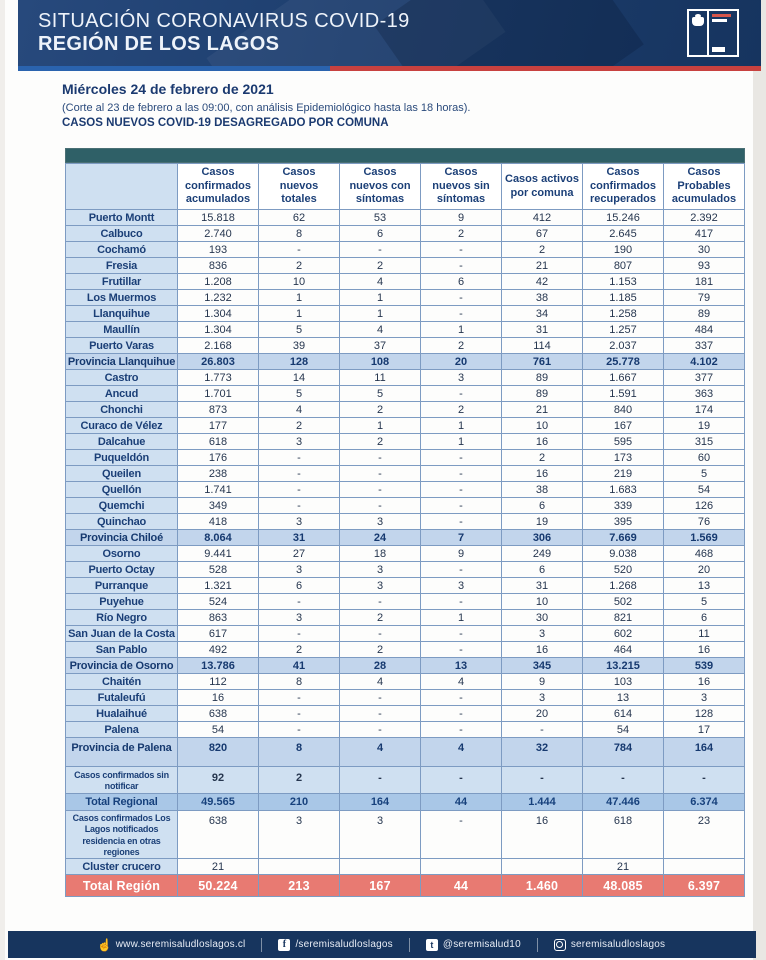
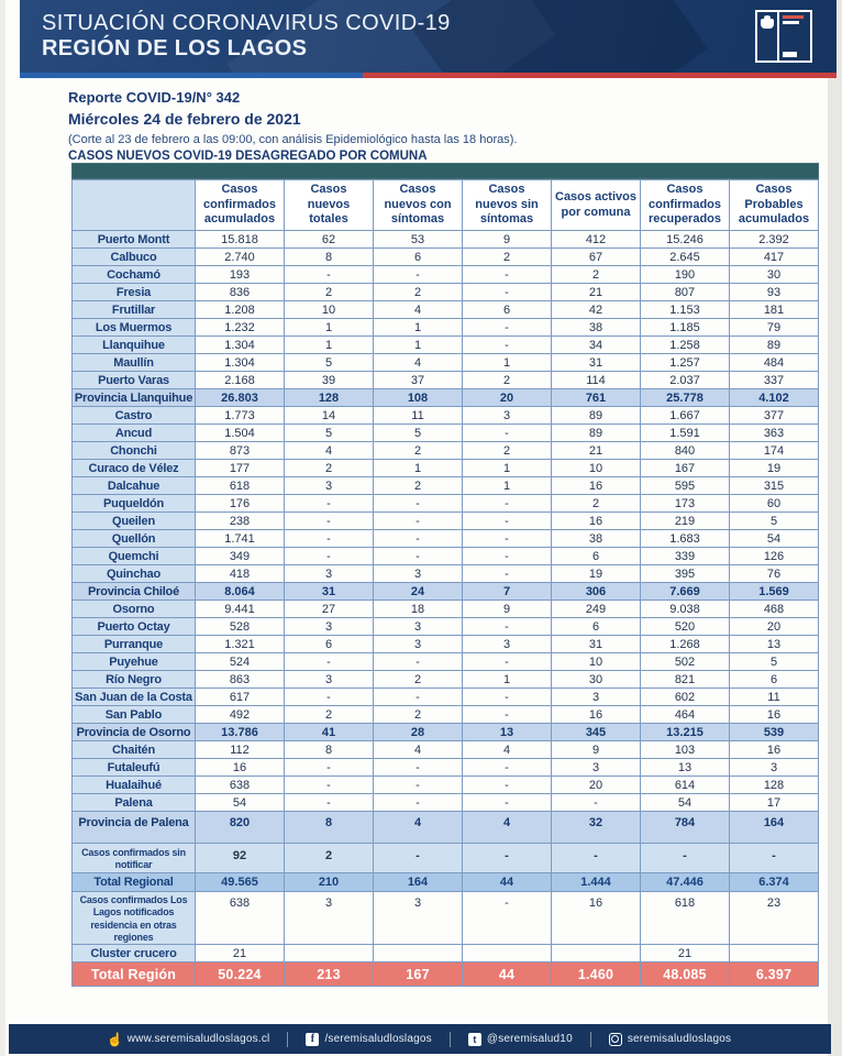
  SITUACIÓN CORONAVIRUS COVID-19
  REGIÓN DE LOS LAGOS
+ Reporte COVID-19/N° 342
  Miércoles 24 de febrero de 2021
  (Corte al 23 de febrero a las 09:00, con análisis Epidemiológico hasta las 18 horas).
  CASOS NUEVOS COVID-19 DESAGREGADO POR COMUNA
  	Casos confirmados acumulados	Casos nuevos totales	Casos nuevos con síntomas	Casos nuevos sin síntomas	Casos activos por comuna	Casos confirmados recuperados	Casos Probables acumulados
  Puerto Montt	15.818	62	53	9	412	15.246	2.392
  Calbuco	2.740	8	6	2	67	2.645	417
  Cochamó	193	-	-	-	2	190	30
  Fresia	836	2	2	-	21	807	93
  Frutillar	1.208	10	4	6	42	1.153	181
  Los Muermos	1.232	1	1	-	38	1.185	79
  Llanquihue	1.304	1	1	-	34	1.258	89
  Maullín	1.304	5	4	1	31	1.257	484
  Puerto Varas	2.168	39	37	2	114	2.037	337
  Provincia Llanquihue	26.803	128	108	20	761	25.778	4.102
  Castro	1.773	14	11	3	89	1.667	377
- Ancud	1.701	5	5	-	89	1.591	363
+ Ancud	1.504	5	5	-	89	1.591	363
  Chonchi	873	4	2	2	21	840	174
  Curaco de Vélez	177	2	1	1	10	167	19
  Dalcahue	618	3	2	1	16	595	315
  Puqueldón	176	-	-	-	2	173	60
  Queilen	238	-	-	-	16	219	5
  Quellón	1.741	-	-	-	38	1.683	54
  Quemchi	349	-	-	-	6	339	126
  Quinchao	418	3	3	-	19	395	76
  Provincia Chiloé	8.064	31	24	7	306	7.669	1.569
  Osorno	9.441	27	18	9	249	9.038	468
  Puerto Octay	528	3	3	-	6	520	20
  Purranque	1.321	6	3	3	31	1.268	13
  Puyehue	524	-	-	-	10	502	5
  Río Negro	863	3	2	1	30	821	6
  San Juan de la Costa	617	-	-	-	3	602	11
  San Pablo	492	2	2	-	16	464	16
  Provincia de Osorno	13.786	41	28	13	345	13.215	539
  Chaitén	112	8	4	4	9	103	16
  Futaleufú	16	-	-	-	3	13	3
  Hualaihué	638	-	-	-	20	614	128
  Palena	54	-	-	-	-	54	17
  Provincia de Palena	820	8	4	4	32	784	164
  Casos confirmados sin notificar	92	2	-	-	-	-	-
  Total Regional	49.565	210	164	44	1.444	47.446	6.374
  Casos confirmados Los Lagos notificados residencia en otras regiones	638	3	3	-	16	618	23
  Cluster crucero	21					21
  Total Región	50.224	213	167	44	1.460	48.085	6.397
  ☝
  www.seremisaludloslagos.cl
  f
  /seremisaludloslagos
  t
  @seremisalud10
  seremisaludloslagos
